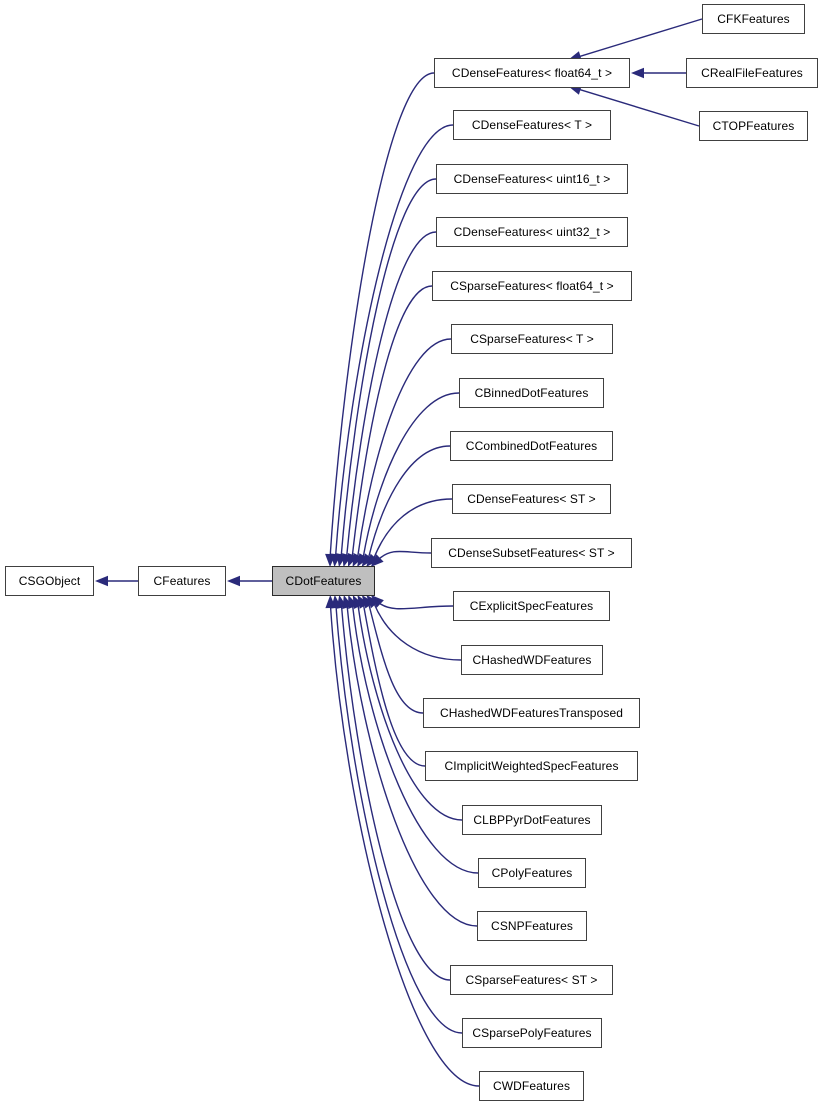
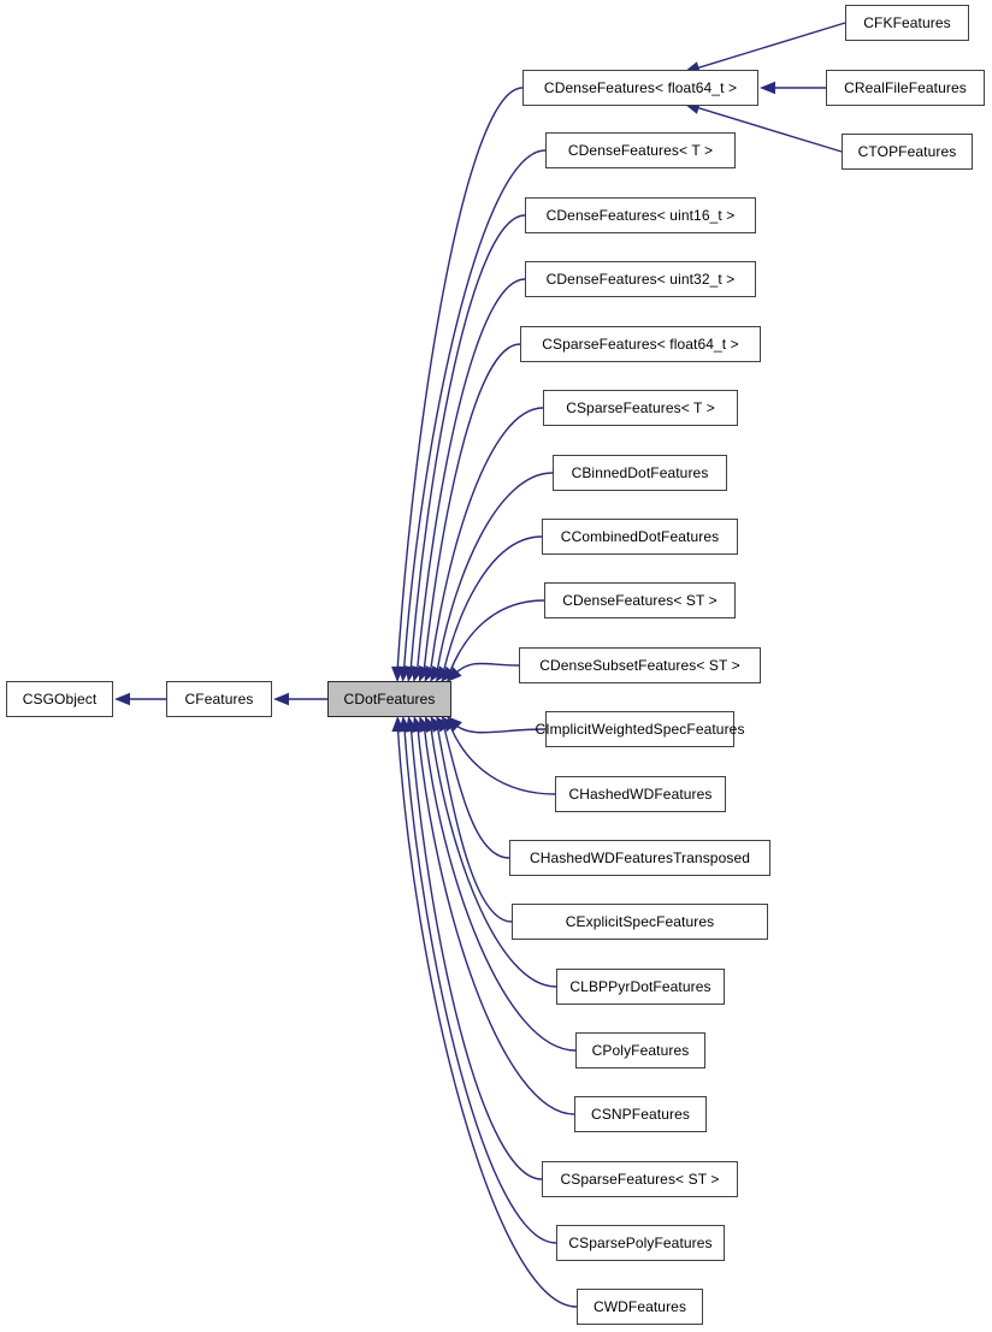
  CSGObject
  CFeatures
  CDotFeatures
  CDenseFeatures< float64_t >
  CDenseFeatures< T >
  CDenseFeatures< uint16_t >
  CDenseFeatures< uint32_t >
  CSparseFeatures< float64_t >
  CSparseFeatures< T >
  CBinnedDotFeatures
  CCombinedDotFeatures
  CDenseFeatures< ST >
  CDenseSubsetFeatures< ST >
- CExplicitSpecFeatures
+ CImplicitWeightedSpecFeatures
  CHashedWDFeatures
  CHashedWDFeaturesTransposed
- CImplicitWeightedSpecFeatures
+ CExplicitSpecFeatures
  CLBPPyrDotFeatures
  CPolyFeatures
  CSNPFeatures
  CSparseFeatures< ST >
  CSparsePolyFeatures
  CWDFeatures
  CFKFeatures
  CRealFileFeatures
  CTOPFeatures
